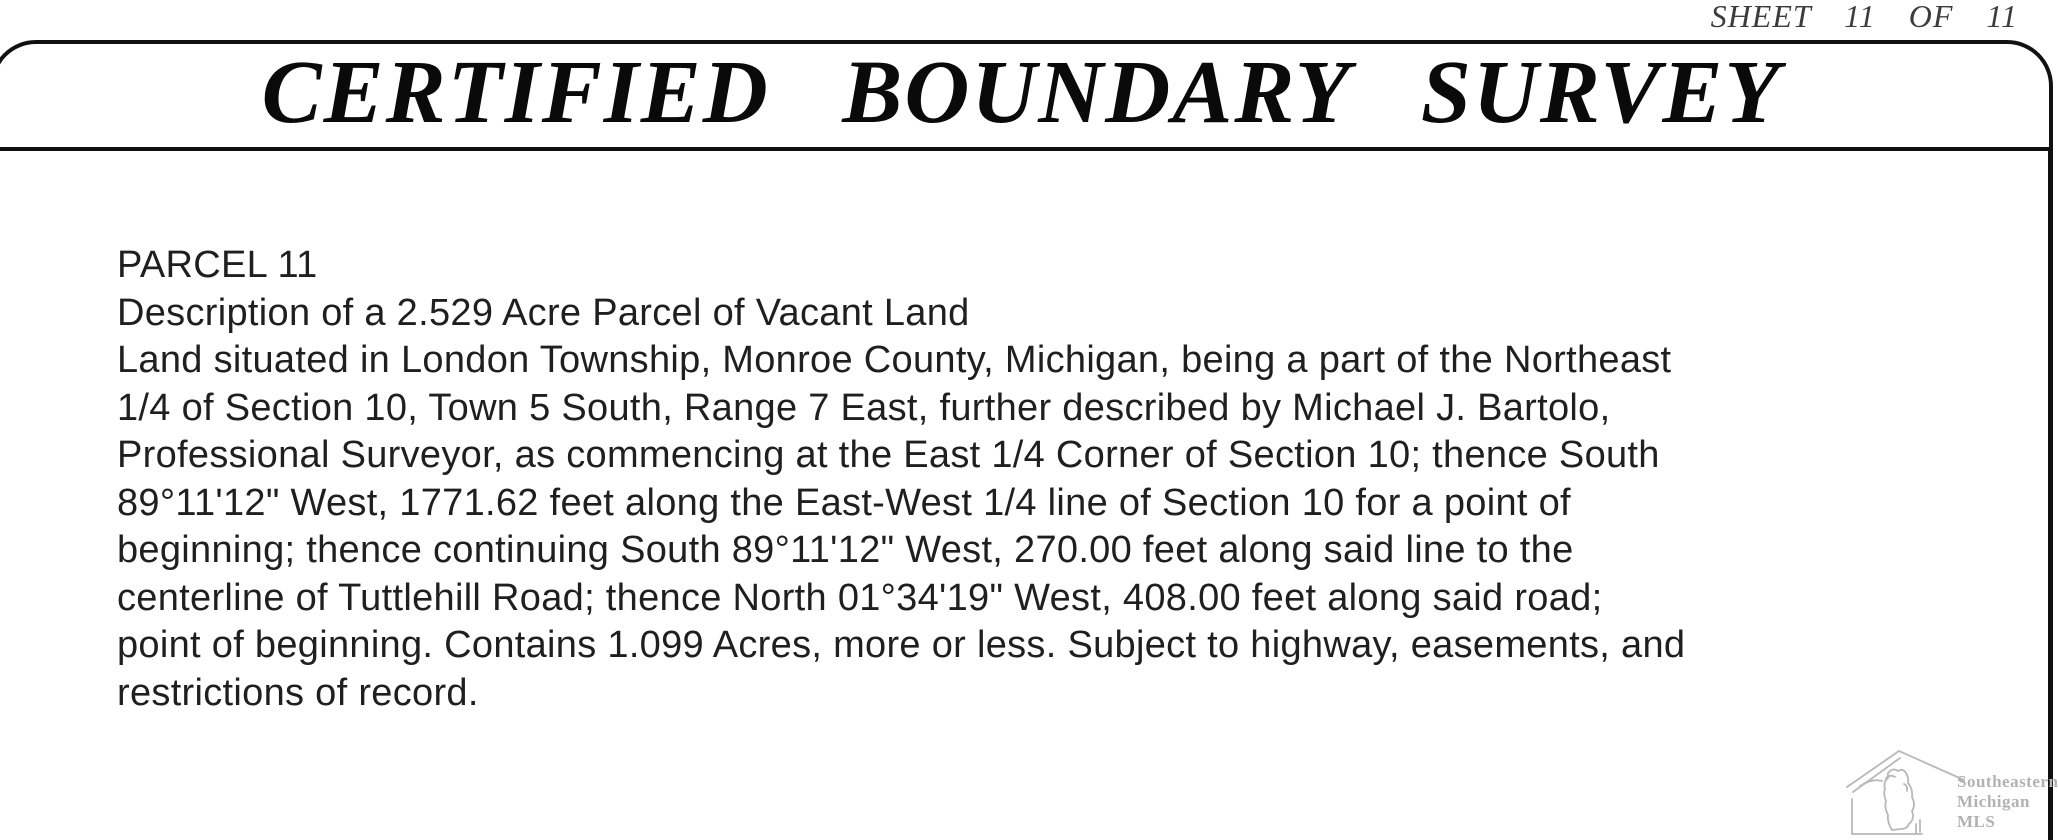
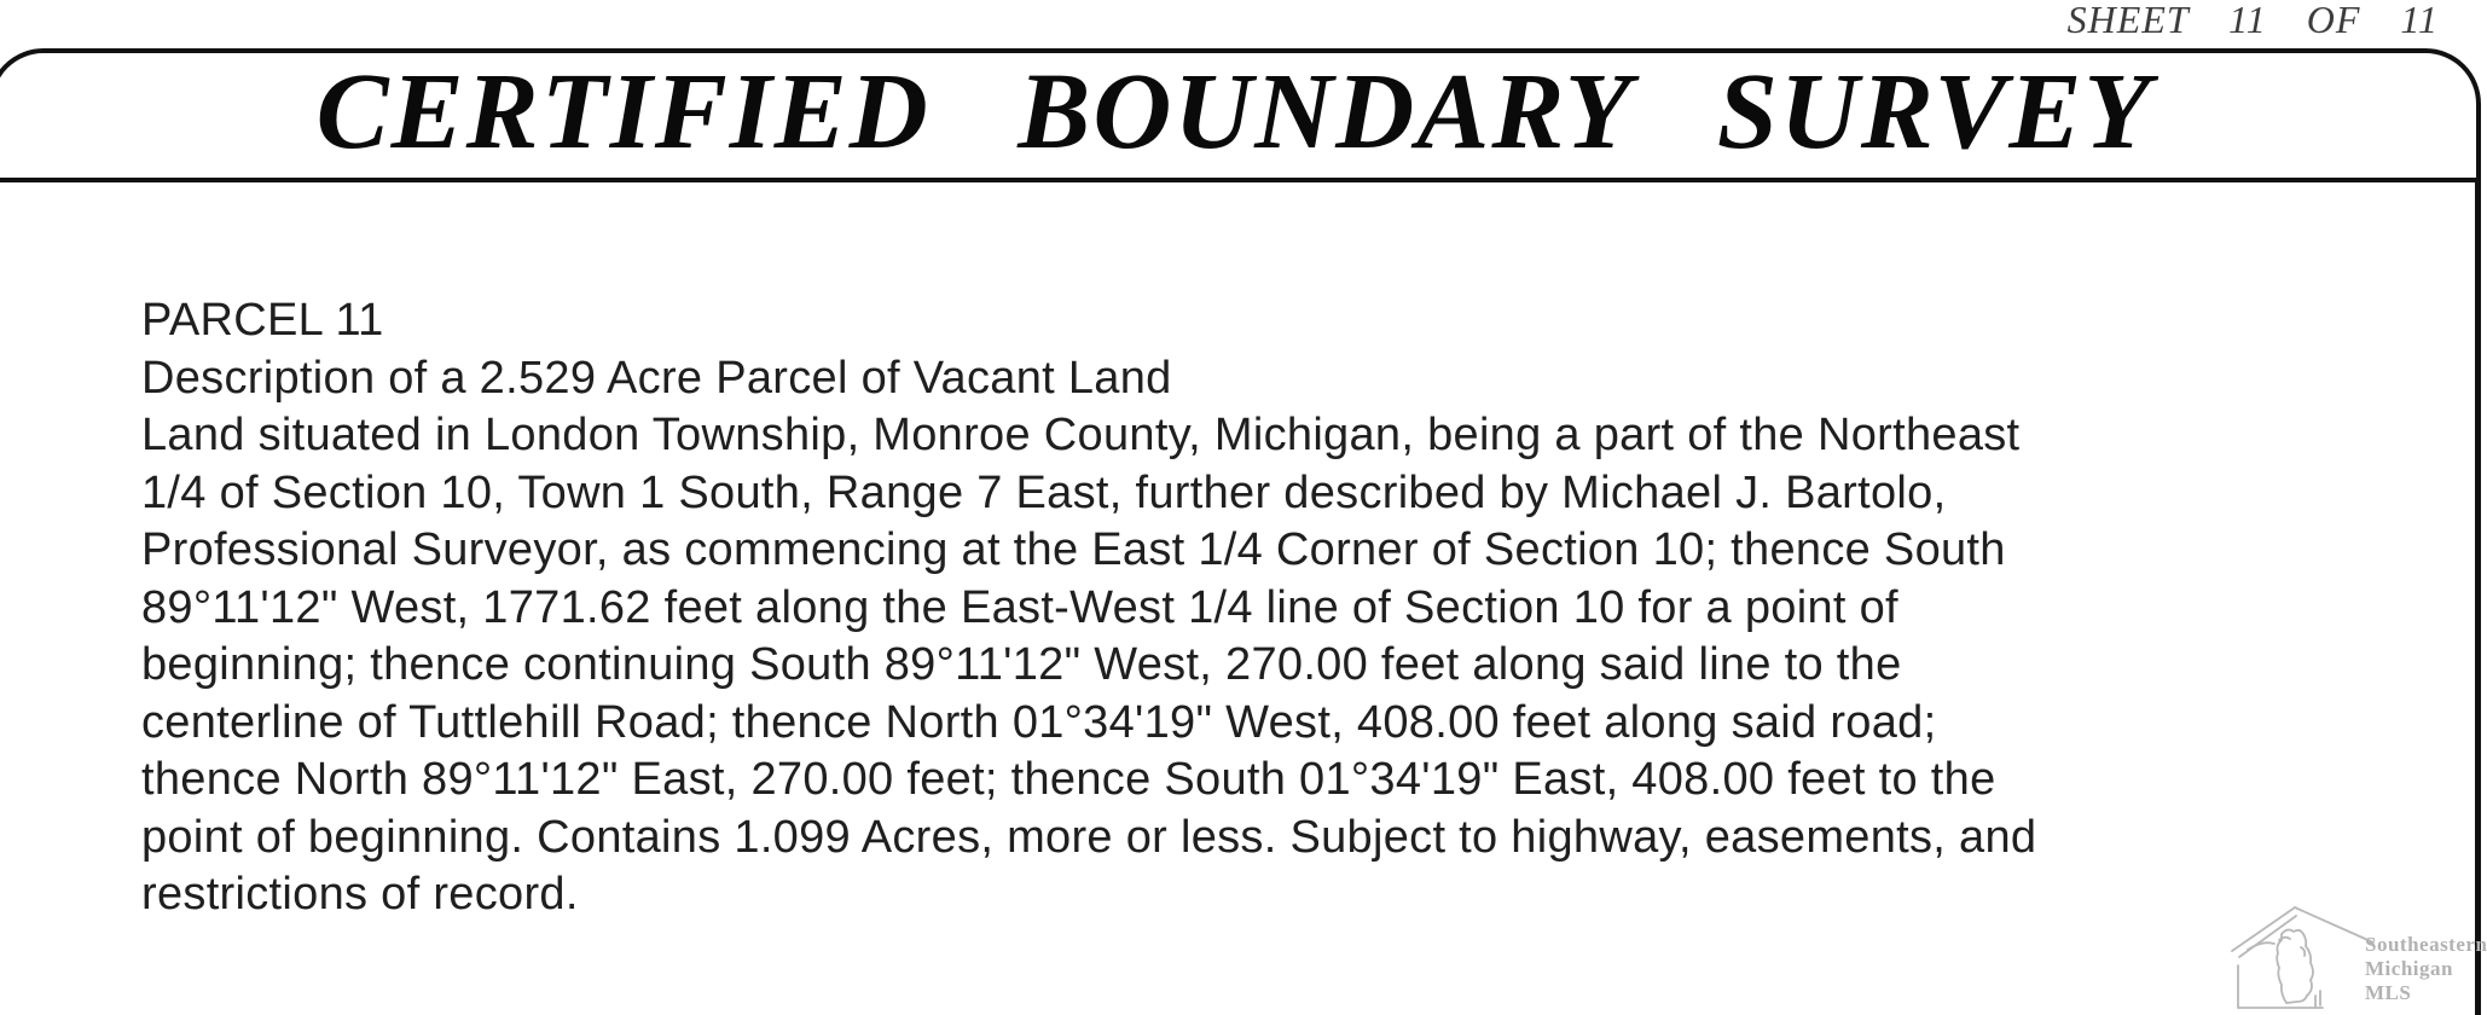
  SHEET 11 OF 11
  CERTIFIED BOUNDARY SURVEY
  PARCEL 11
  Description of a 2.529 Acre Parcel of Vacant Land
  Land situated in London Township, Monroe County, Michigan, being a part of the Northeast
- 1/4 of Section 10, Town 5 South, Range 7 East, further described by Michael J. Bartolo,
+ 1/4 of Section 10, Town 1 South, Range 7 East, further described by Michael J. Bartolo,
  Professional Surveyor, as commencing at the East 1/4 Corner of Section 10; thence South
  89°11'12" West, 1771.62 feet along the East-West 1/4 line of Section 10 for a point of
  beginning; thence continuing South 89°11'12" West, 270.00 feet along said line to the
  centerline of Tuttlehill Road; thence North 01°34'19" West, 408.00 feet along said road;
+ thence North 89°11'12" East, 270.00 feet; thence South 01°34'19" East, 408.00 feet to the
  point of beginning. Contains 1.099 Acres, more or less. Subject to highway, easements, and
  restrictions of record.
  Southeastern
  Michigan
  MLS
